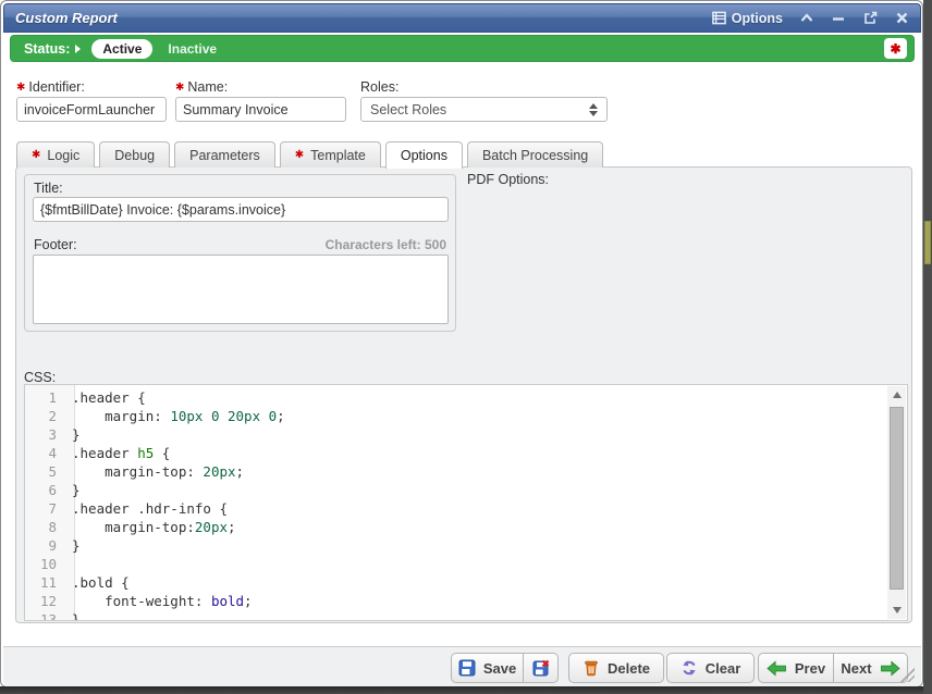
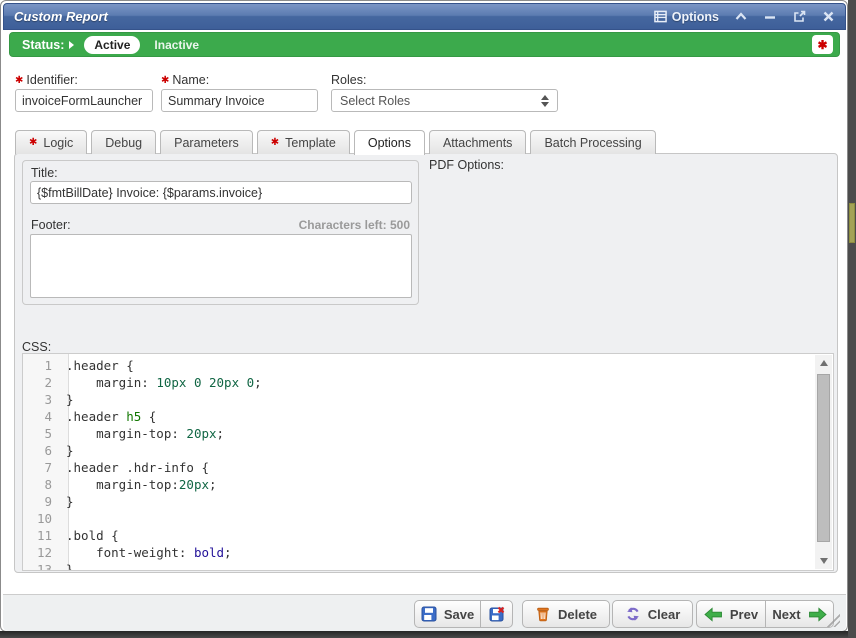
  Custom Report
  Options
  Status:
  Active
  Inactive
  ✱
  ✱ Identifier:
  invoiceFormLauncher
  ✱ Name:
  Summary Invoice
  Roles:
  Select Roles
  ✱
  Logic
  Debug
  Parameters
  ✱
  Template
  Options
+ Attachments
  Batch Processing
  Title:
  {$fmtBillDate} Invoice: {$params.invoice}
  Footer:
  Characters left: 500
  PDF Options:
  CSS:
  1
  .header {
  2
  margin: 10px 0 20px 0;
  3
  }
  4
  .header h5 {
  5
  margin-top: 20px;
  6
  }
  7
  .header .hdr-info {
  8
  margin-top:20px;
  9
  }
  10
  11
  .bold {
  12
  font-weight: bold;
  13
  }
  Save
  Delete
  Clear
  Prev
  Next
